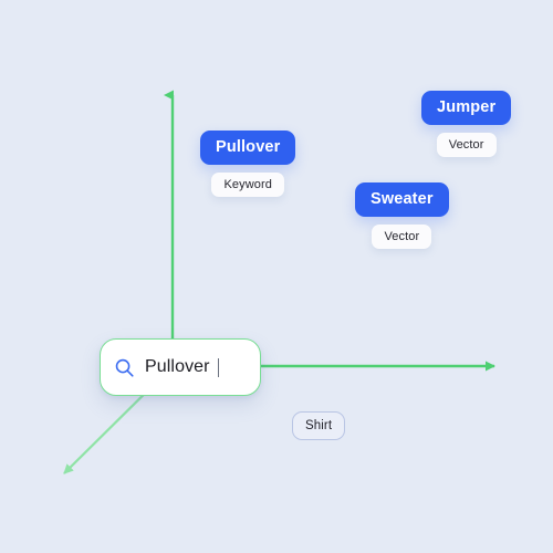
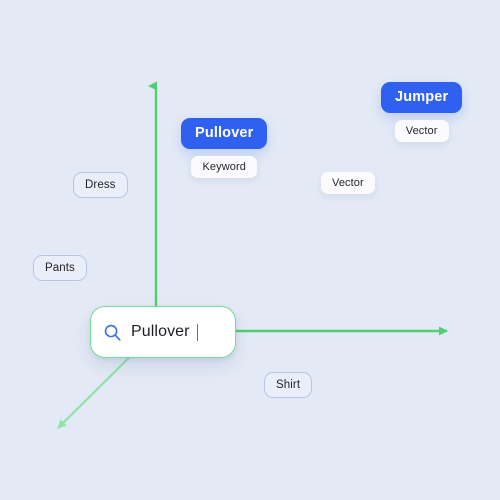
+ Dress
+ Pants
  Shirt
  Pullover
  Keyword
  Jumper
  Vector
- Sweater
  Vector
  Pullover
